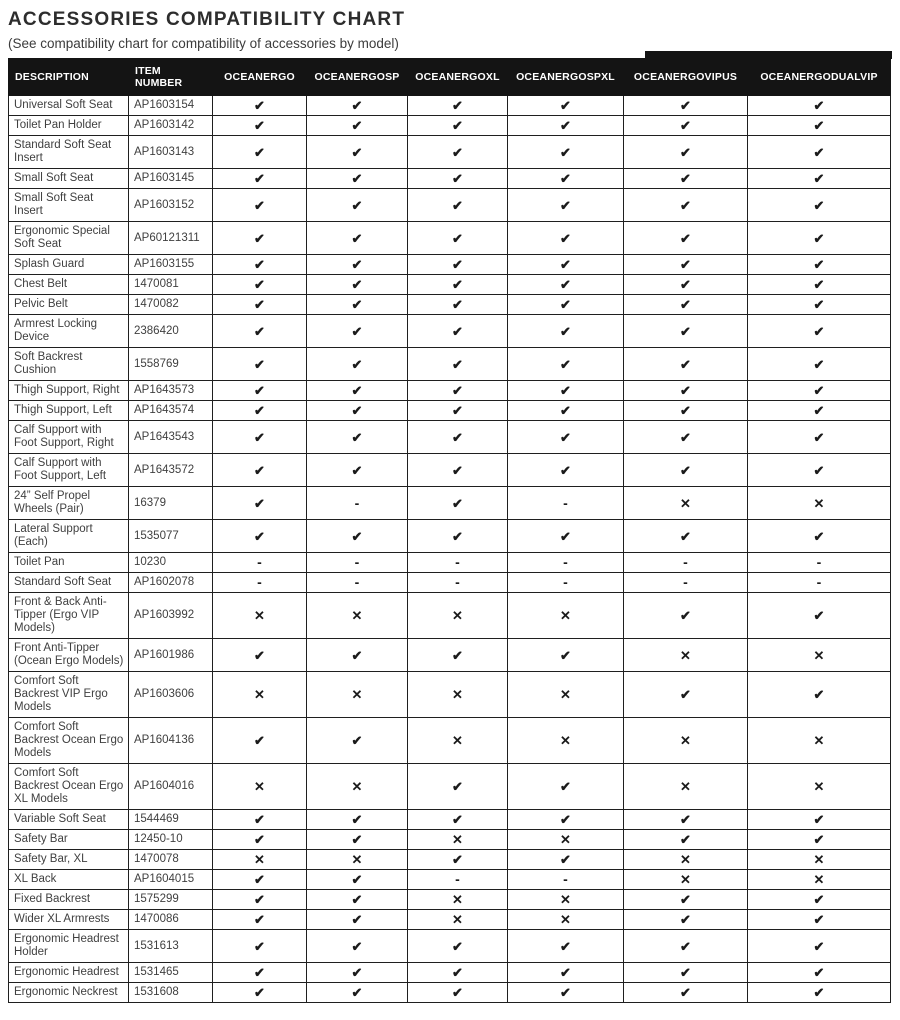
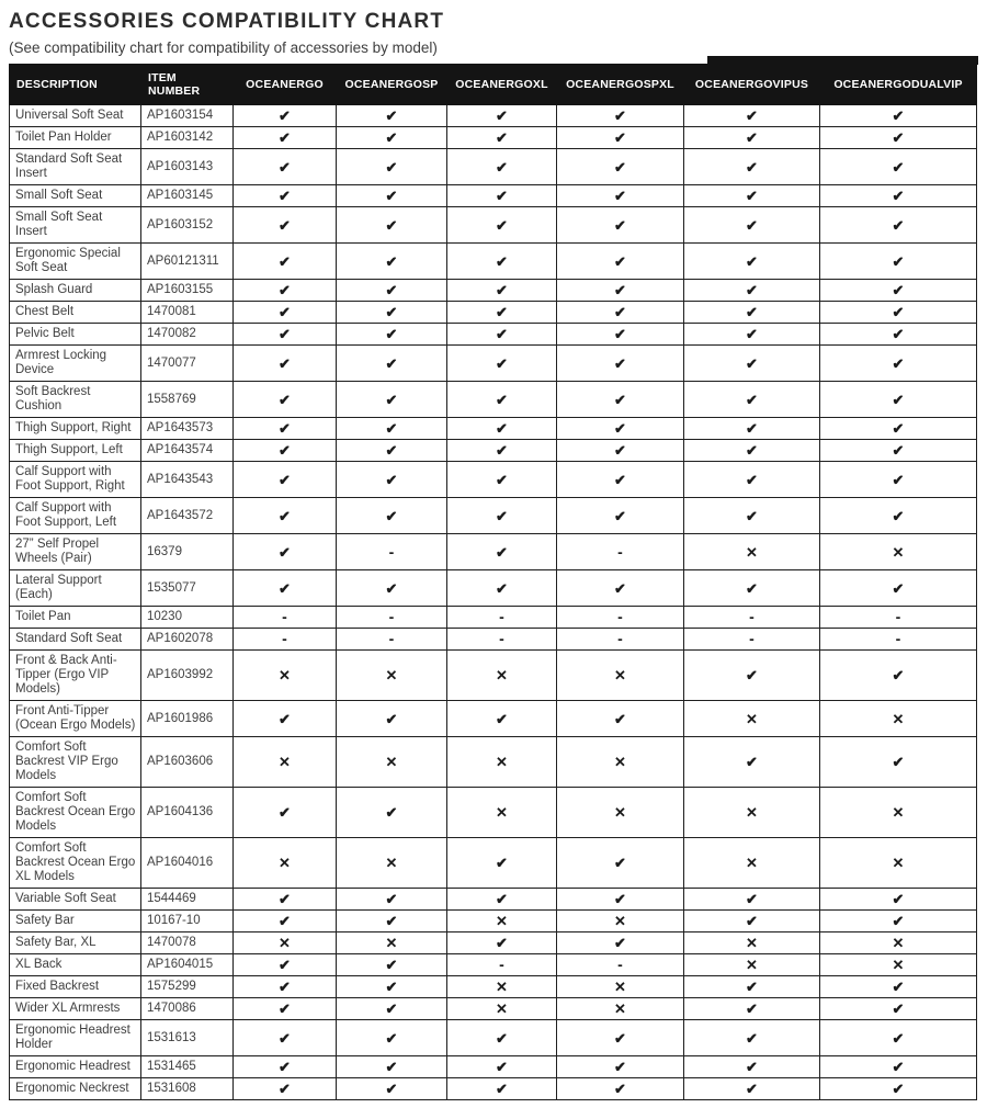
  ACCESSORIES COMPATIBILITY CHART
  (See compatibility chart for compatibility of accessories by model)
  DESCRIPTION	ITEM NUMBER	OCEANERGO	OCEANERGOSP	OCEANERGOXL	OCEANERGOSPXL	OCEANERGOVIPUS	OCEANERGODUALVIP
  Universal Soft Seat	AP1603154	✔	✔	✔	✔	✔	✔
  Toilet Pan Holder	AP1603142	✔	✔	✔	✔	✔	✔
  Standard Soft Seat Insert	AP1603143	✔	✔	✔	✔	✔	✔
  Small Soft Seat	AP1603145	✔	✔	✔	✔	✔	✔
  Small Soft Seat Insert	AP1603152	✔	✔	✔	✔	✔	✔
  Ergonomic Special Soft Seat	AP60121311	✔	✔	✔	✔	✔	✔
  Splash Guard	AP1603155	✔	✔	✔	✔	✔	✔
  Chest Belt	1470081	✔	✔	✔	✔	✔	✔
  Pelvic Belt	1470082	✔	✔	✔	✔	✔	✔
- Armrest Locking Device	2386420	✔	✔	✔	✔	✔	✔
+ Armrest Locking Device	1470077	✔	✔	✔	✔	✔	✔
  Soft Backrest Cushion	1558769	✔	✔	✔	✔	✔	✔
  Thigh Support, Right	AP1643573	✔	✔	✔	✔	✔	✔
  Thigh Support, Left	AP1643574	✔	✔	✔	✔	✔	✔
  Calf Support with Foot Support, Right	AP1643543	✔	✔	✔	✔	✔	✔
  Calf Support with Foot Support, Left	AP1643572	✔	✔	✔	✔	✔	✔
- 24” Self Propel Wheels (Pair)	16379	✔	-	✔	-	✕	✕
+ 27” Self Propel Wheels (Pair)	16379	✔	-	✔	-	✕	✕
  Lateral Support (Each)	1535077	✔	✔	✔	✔	✔	✔
  Toilet Pan	10230	-	-	-	-	-	-
  Standard Soft Seat	AP1602078	-	-	-	-	-	-
  Front & Back Anti-Tipper (Ergo VIP Models)	AP1603992	✕	✕	✕	✕	✔	✔
  Front Anti-Tipper (Ocean Ergo Models)	AP1601986	✔	✔	✔	✔	✕	✕
  Comfort Soft Backrest VIP Ergo Models	AP1603606	✕	✕	✕	✕	✔	✔
  Comfort Soft Backrest Ocean Ergo Models	AP1604136	✔	✔	✕	✕	✕	✕
  Comfort Soft Backrest Ocean Ergo XL Models	AP1604016	✕	✕	✔	✔	✕	✕
  Variable Soft Seat	1544469	✔	✔	✔	✔	✔	✔
- Safety Bar	12450-10	✔	✔	✕	✕	✔	✔
+ Safety Bar	10167-10	✔	✔	✕	✕	✔	✔
  Safety Bar, XL	1470078	✕	✕	✔	✔	✕	✕
  XL Back	AP1604015	✔	✔	-	-	✕	✕
  Fixed Backrest	1575299	✔	✔	✕	✕	✔	✔
  Wider XL Armrests	1470086	✔	✔	✕	✕	✔	✔
  Ergonomic Headrest Holder	1531613	✔	✔	✔	✔	✔	✔
  Ergonomic Headrest	1531465	✔	✔	✔	✔	✔	✔
  Ergonomic Neckrest	1531608	✔	✔	✔	✔	✔	✔
